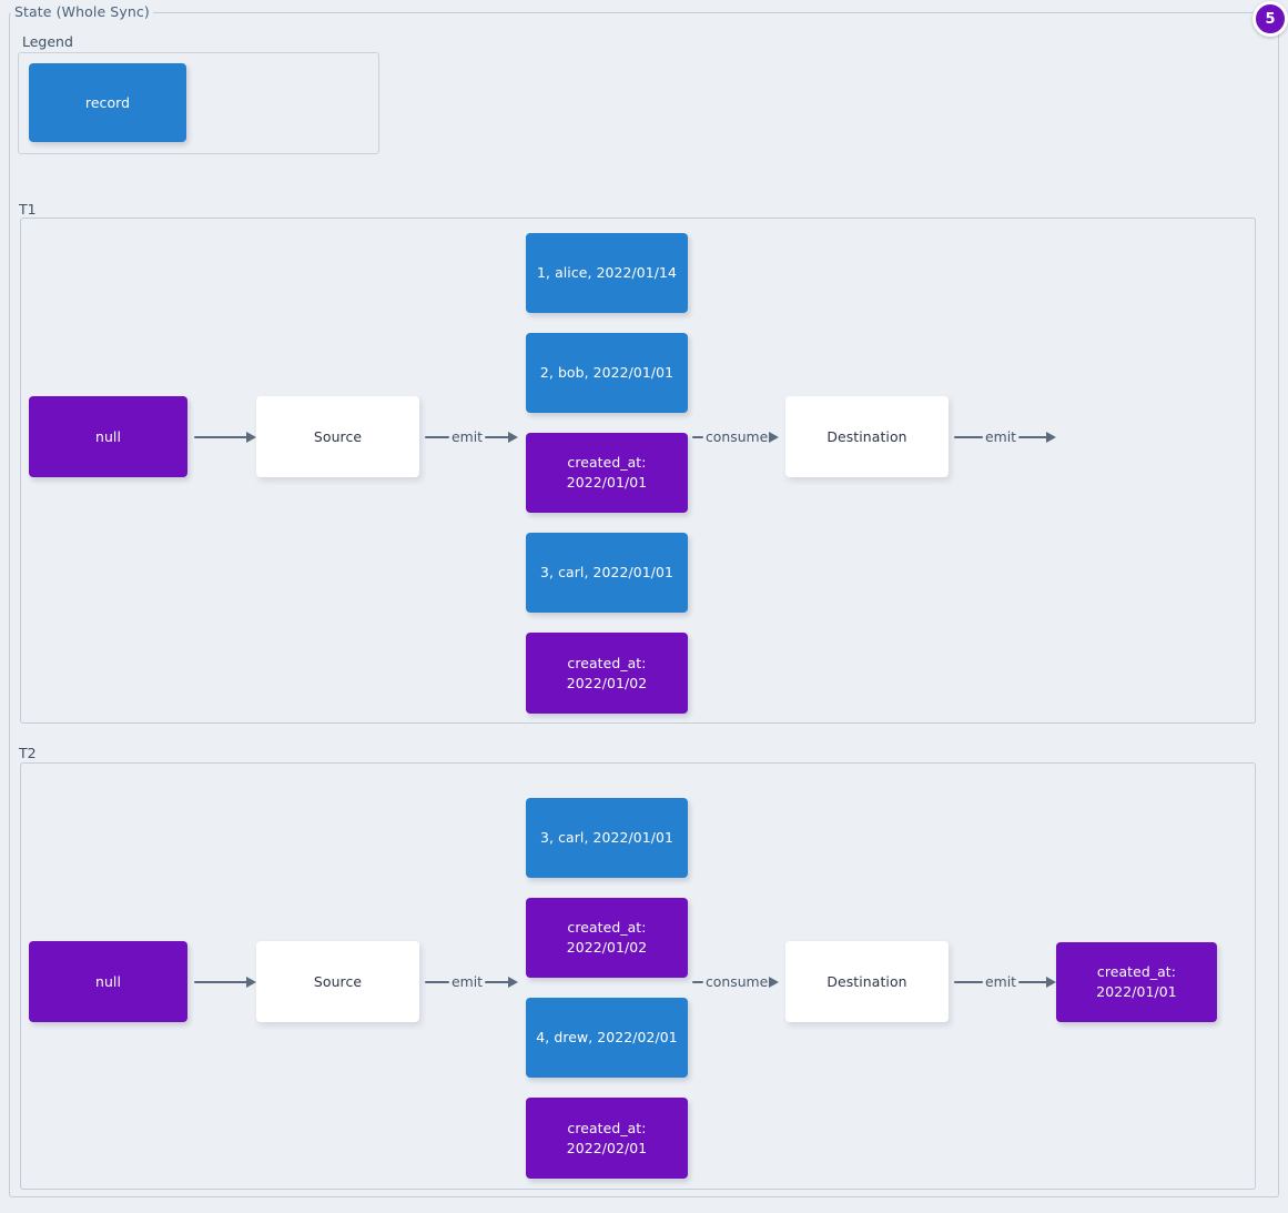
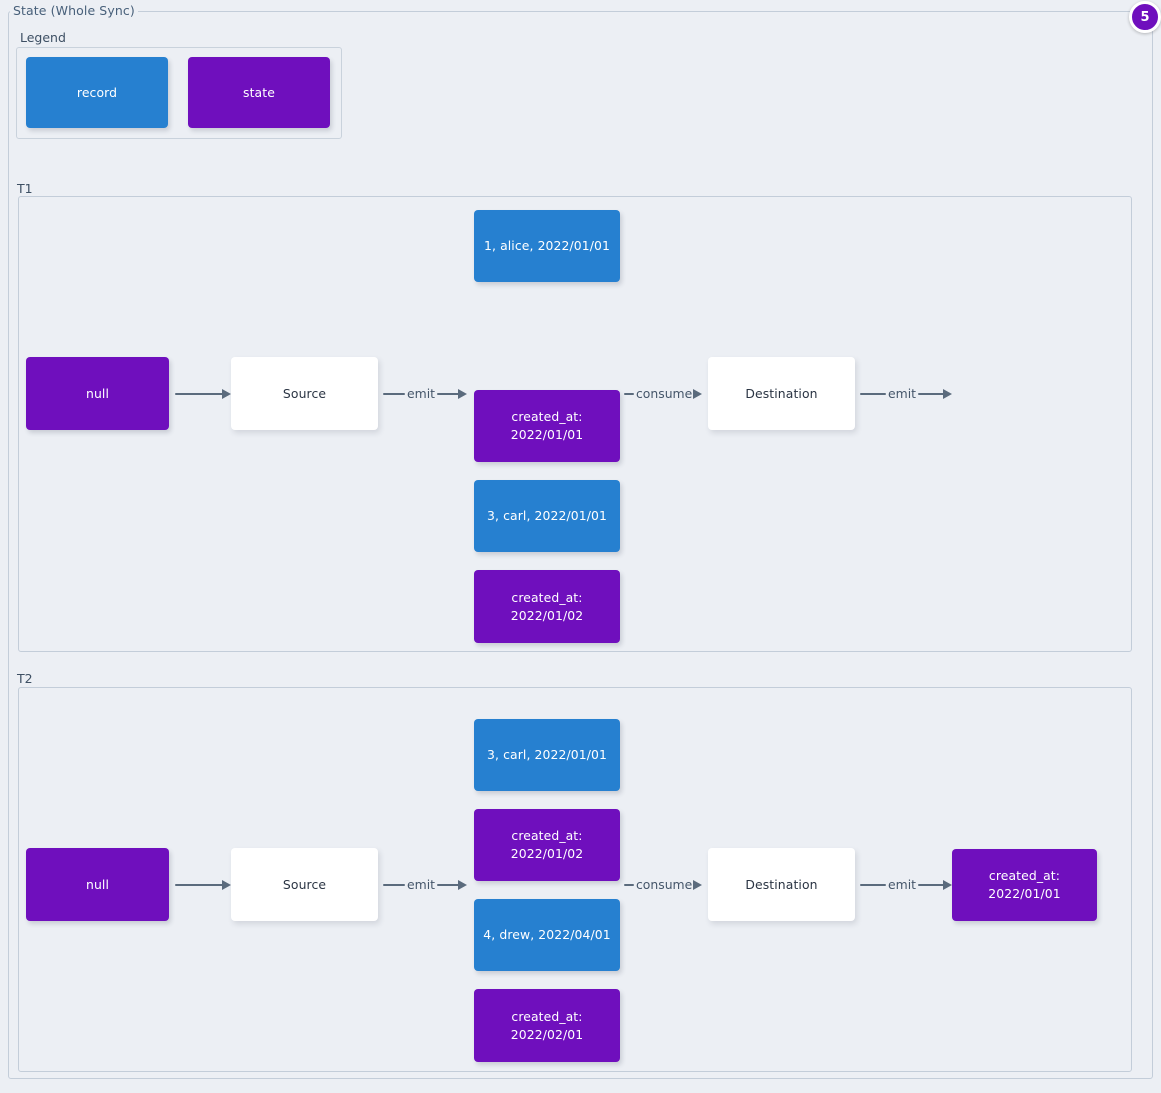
  State (Whole Sync)
  Legend
  record
+ state
  T1
  null
  Source
  emit
- 1, alice, 2022/01/14
+ 1, alice, 2022/01/01
- 2, bob, 2022/01/01
  created_at:
  2022/01/01
  3, carl, 2022/01/01
  created_at:
  2022/01/02
  consume
  Destination
  emit
  T2
  null
  Source
  emit
  3, carl, 2022/01/01
  created_at:
  2022/01/02
- 4, drew, 2022/02/01
+ 4, drew, 2022/04/01
  created_at:
  2022/02/01
  consume
  Destination
  emit
  created_at:
  2022/01/01
  5
